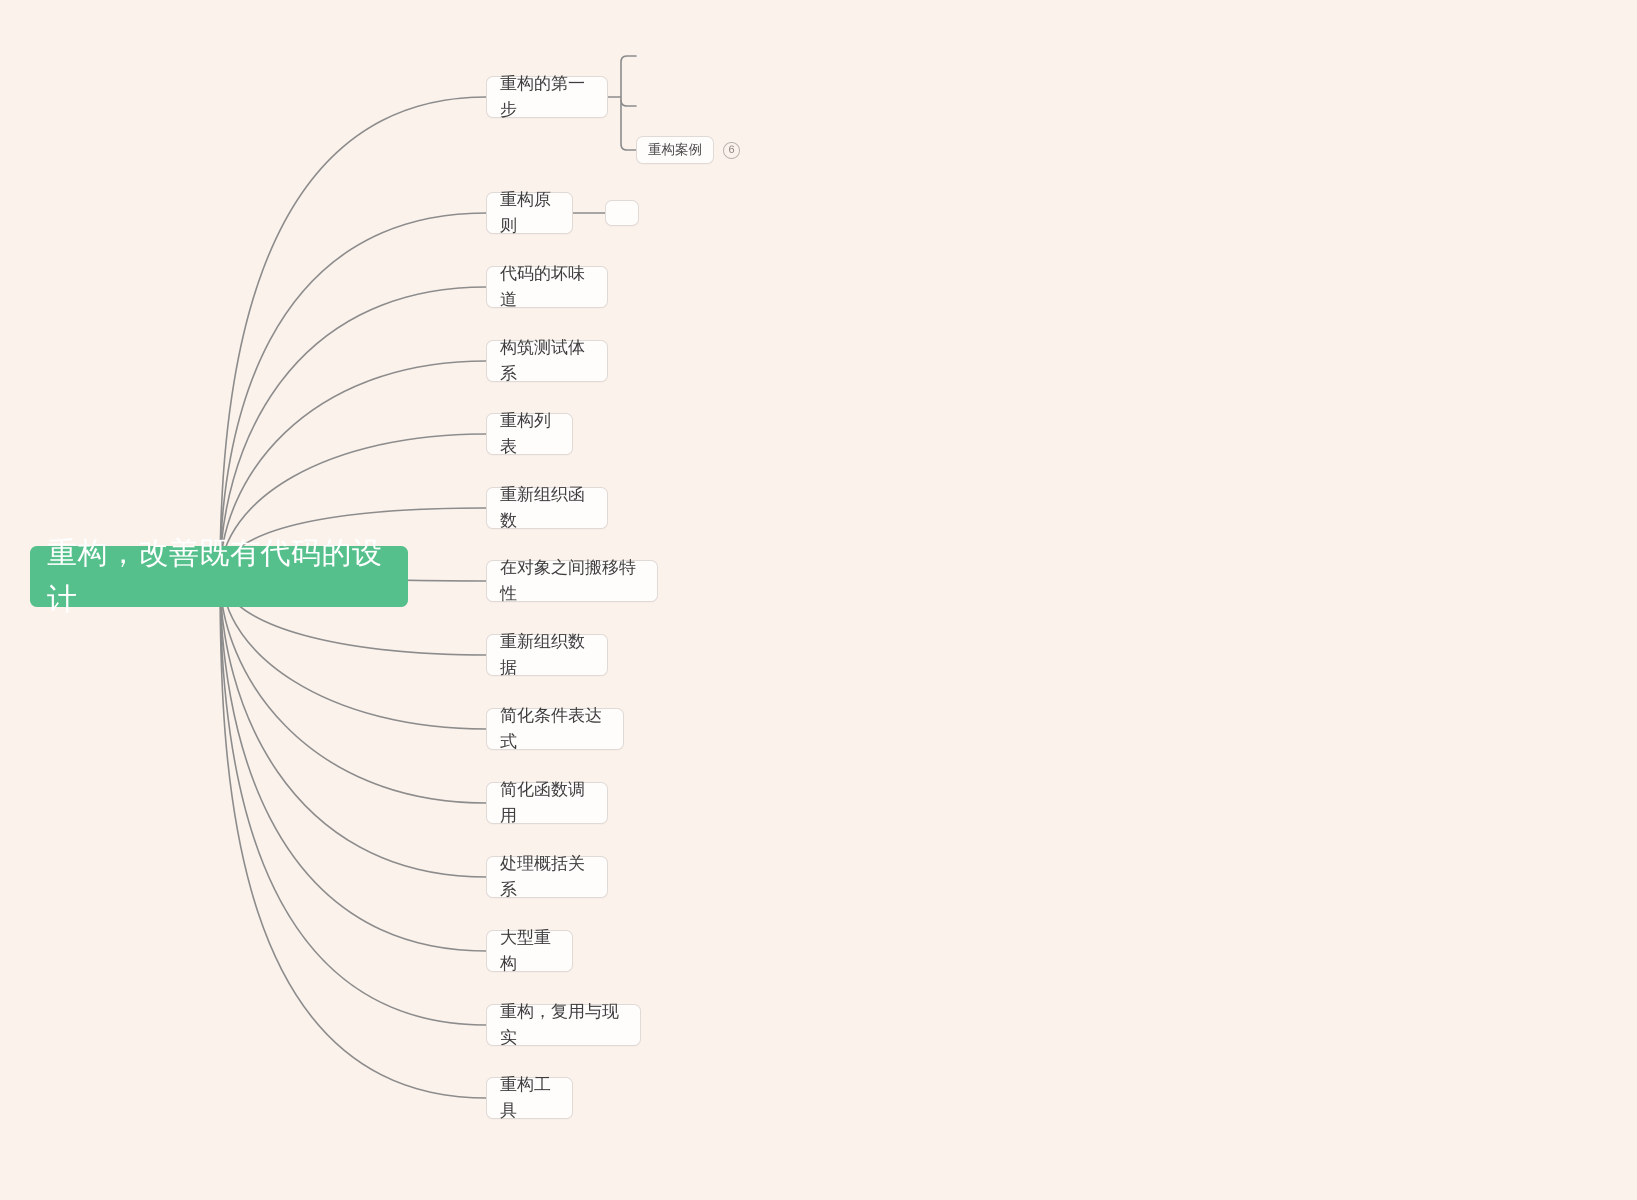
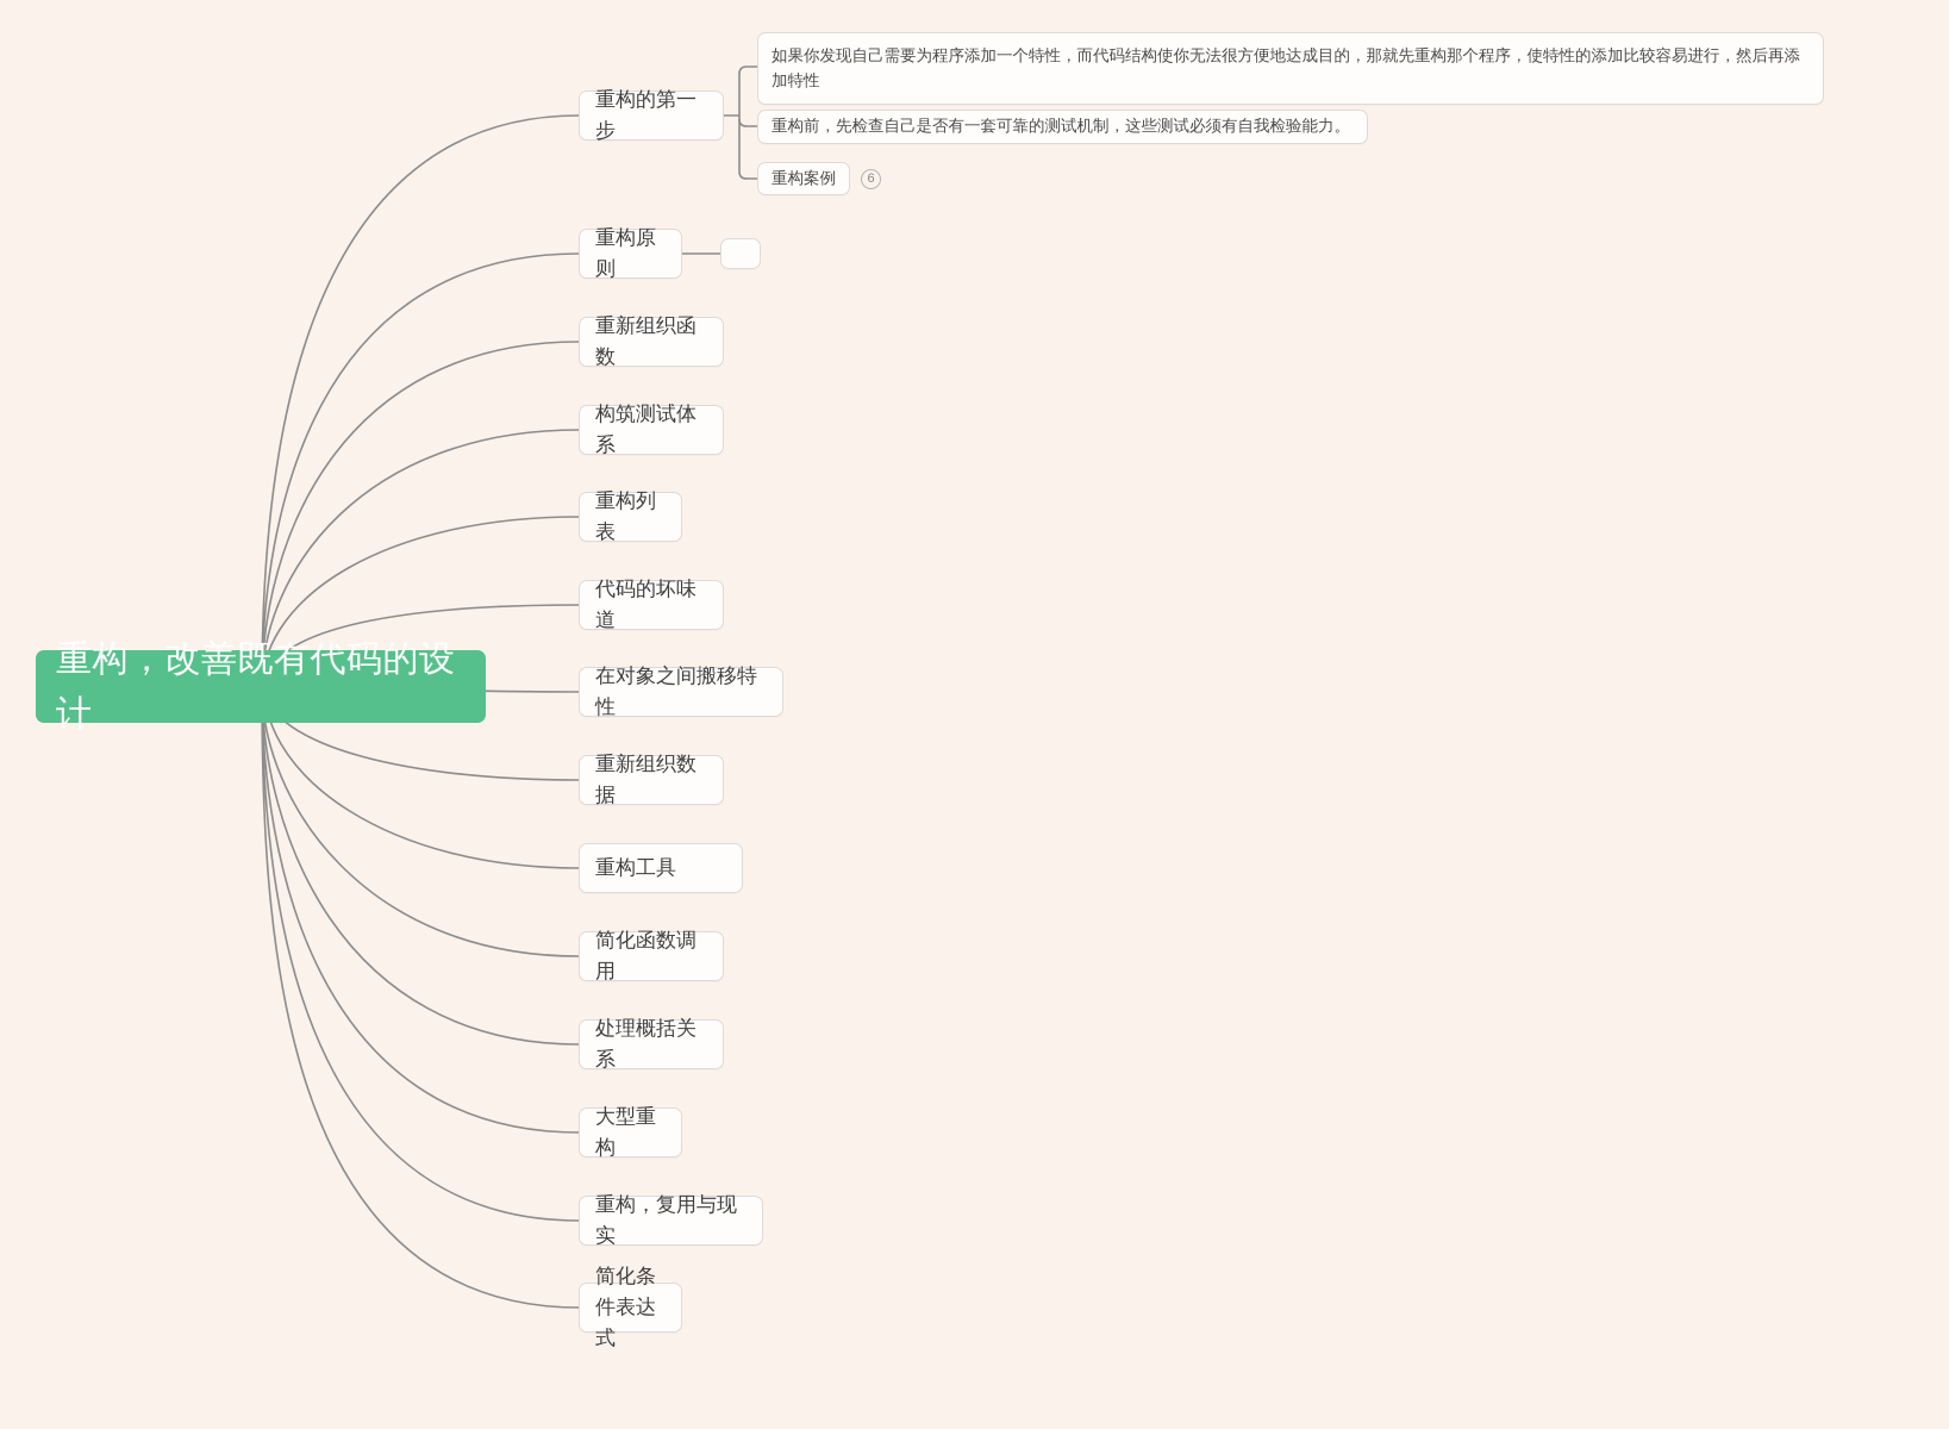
  重构，改善既有代码的设计
  重构的第一步
  重构原则
- 代码的坏味道
+ 重新组织函数
  构筑测试体系
  重构列表
- 重新组织函数
+ 代码的坏味道
  在对象之间搬移特性
  重新组织数据
- 简化条件表达式
+ 重构工具
  简化函数调用
  处理概括关系
  大型重构
  重构，复用与现实
- 重构工具
+ 简化条件表达式
+ 如果你发现自己需要为程序添加一个特性，而代码结构使你无法很方便地达成目的，那就先重构那个程序，使特性的添加比较容易进行，然后再添加特性
+ 重构前，先检查自己是否有一套可靠的测试机制，这些测试必须有自我检验能力。
  重构案例
  6
